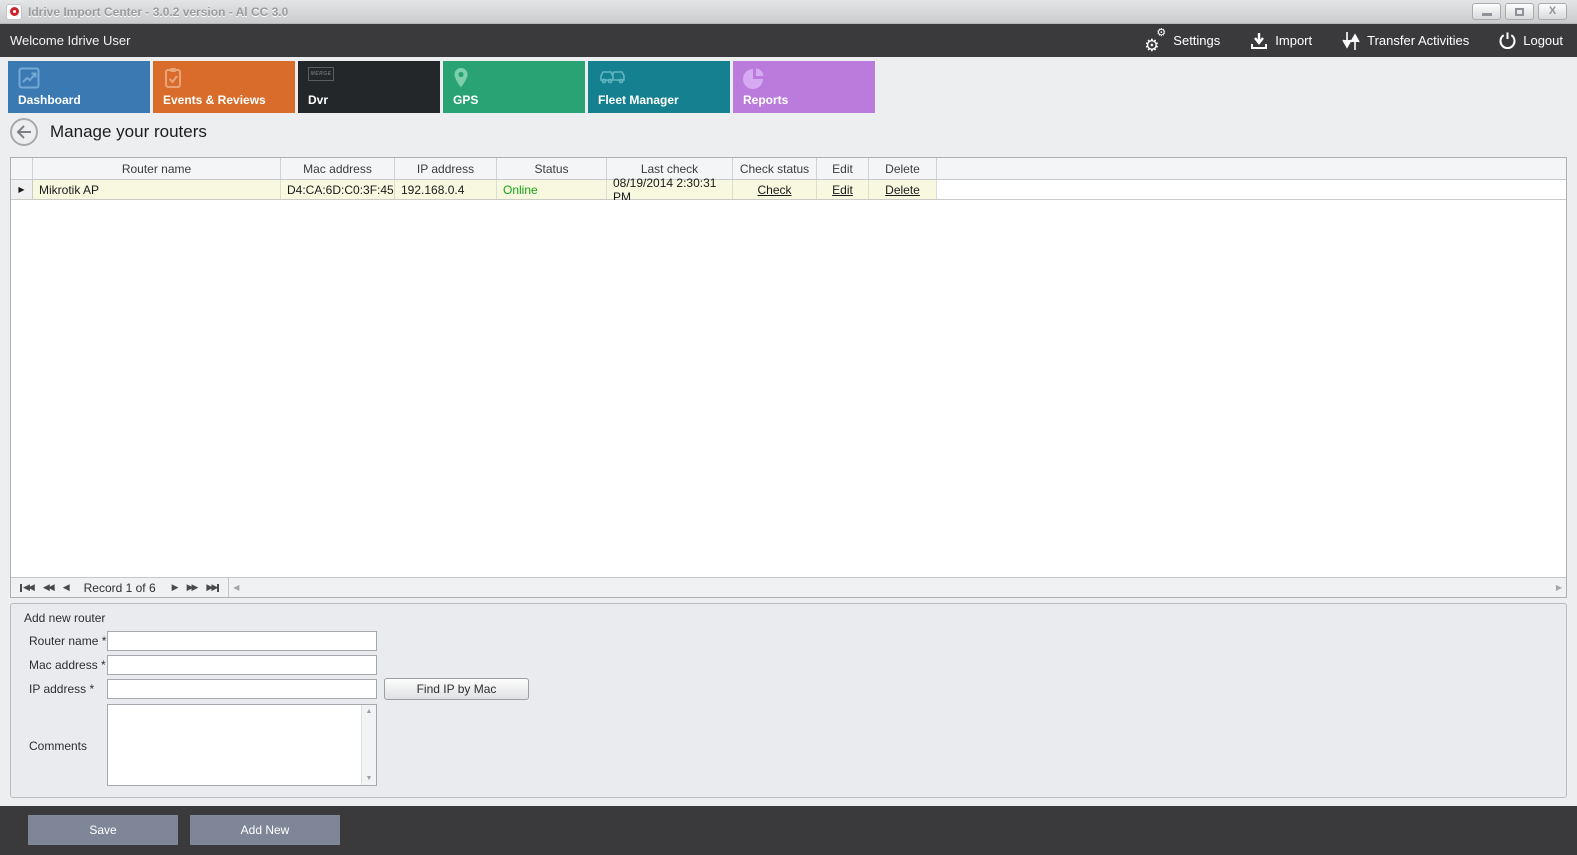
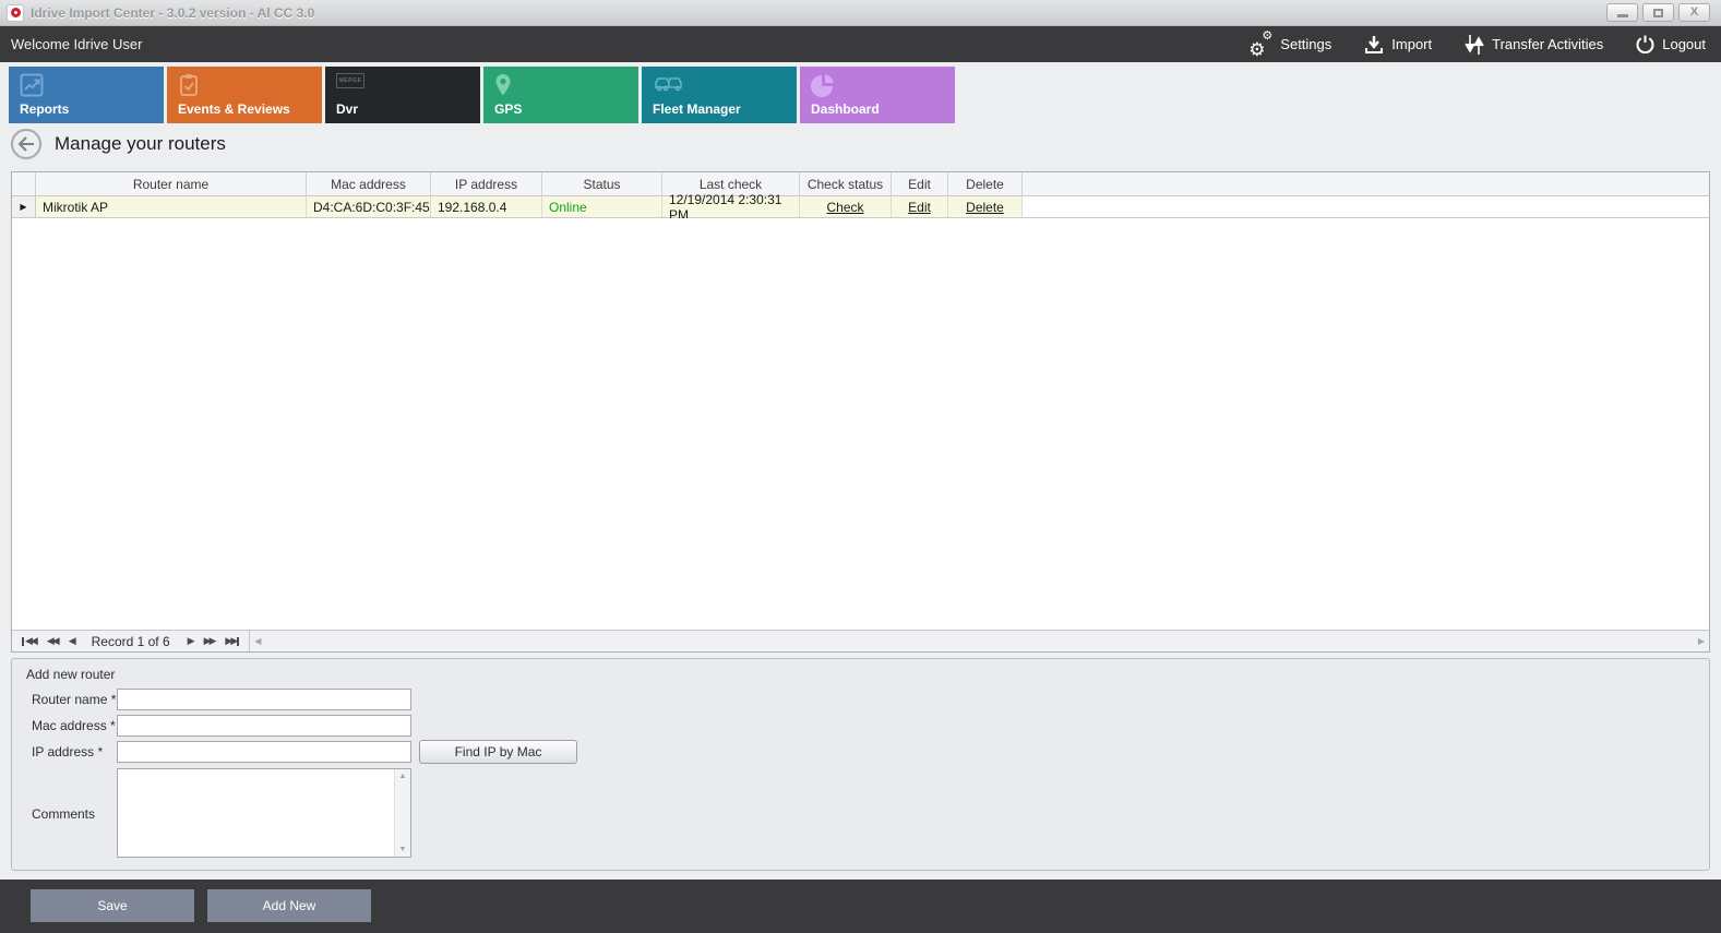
  Idrive Import Center - 3.0.2 version - Al CC 3.0
  X
  Welcome Idrive User
  ⚙
  ⚙
  Settings
  Import
  Transfer Activities
  Logout
- Dashboard
+ Reports
  Events & Reviews
  Dvr
  GPS
  Fleet Manager
- Reports
+ Dashboard
  Manage your routers
  Router name
  Mac address
  IP address
  Status
  Last check
  Check status
  Edit
  Delete
  ▶
  Mikrotik AP
  D4:CA:6D:C0:3F:45
  192.168.0.4
  Online
- 08/19/2014 2:30:31 PM
+ 12/19/2014 2:30:31 PM
  Check
  Edit
  Delete
  ◀◀
  ◀◀
  ◀
  Record 1 of 6
  ▶
  ▶▶
  ▶▶
  ◀
  ▶
  Add new router
  Router name *
  Mac address *
  IP address *
  Find IP by Mac
  Comments
  Save
  Add New
